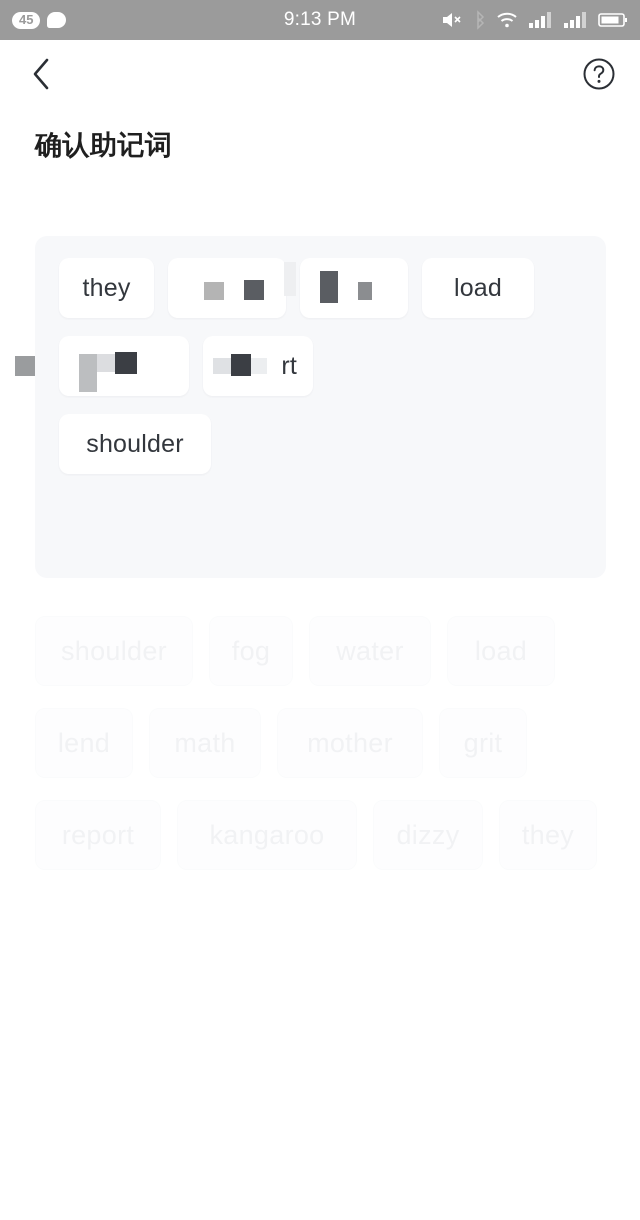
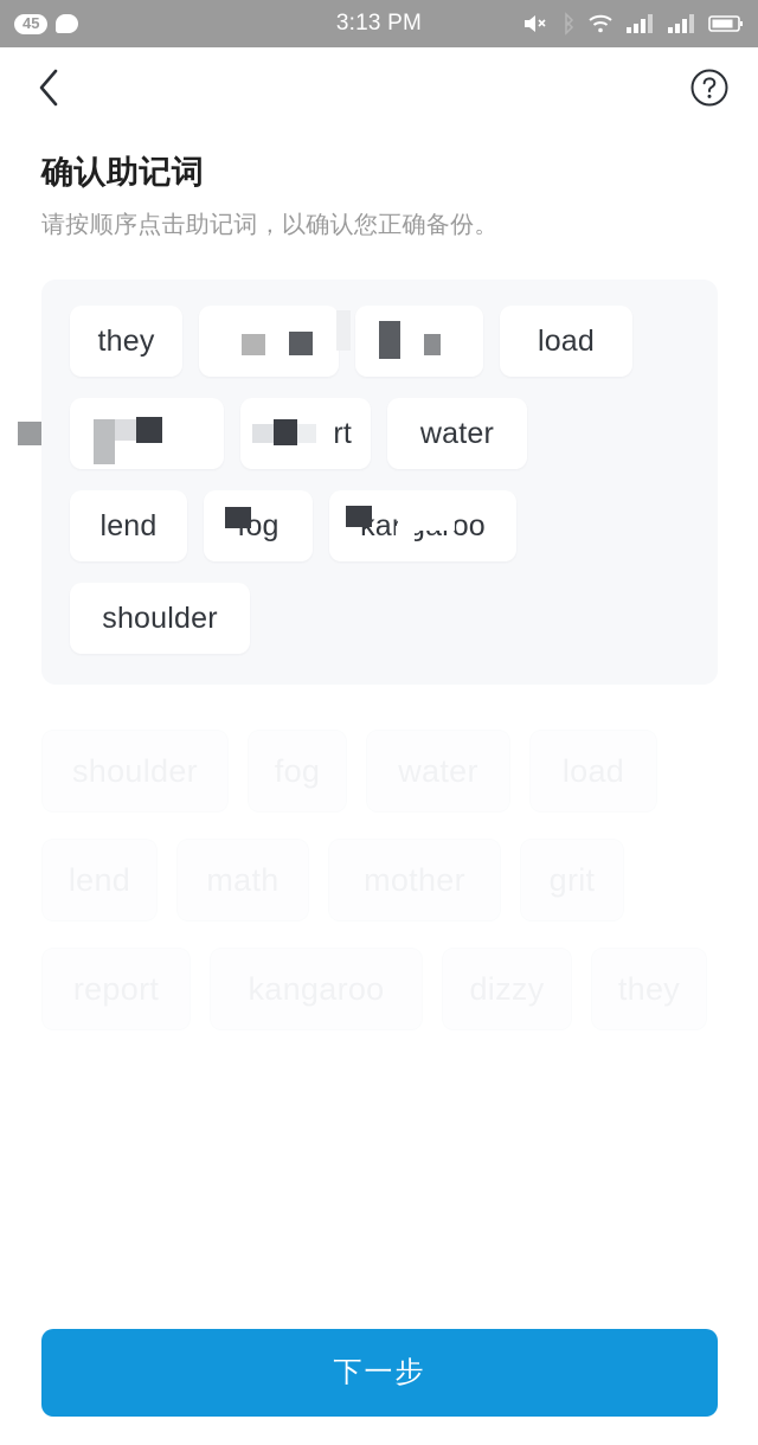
  45
- 9:13 PM
+ 3:13 PM
  确认助记词
+ 请按顺序点击助记词，以确认您正确备份。
  they
  load
  rt
+ water
+ lend
+ fog
+ kangaroo
  shoulder
+ 下一步
